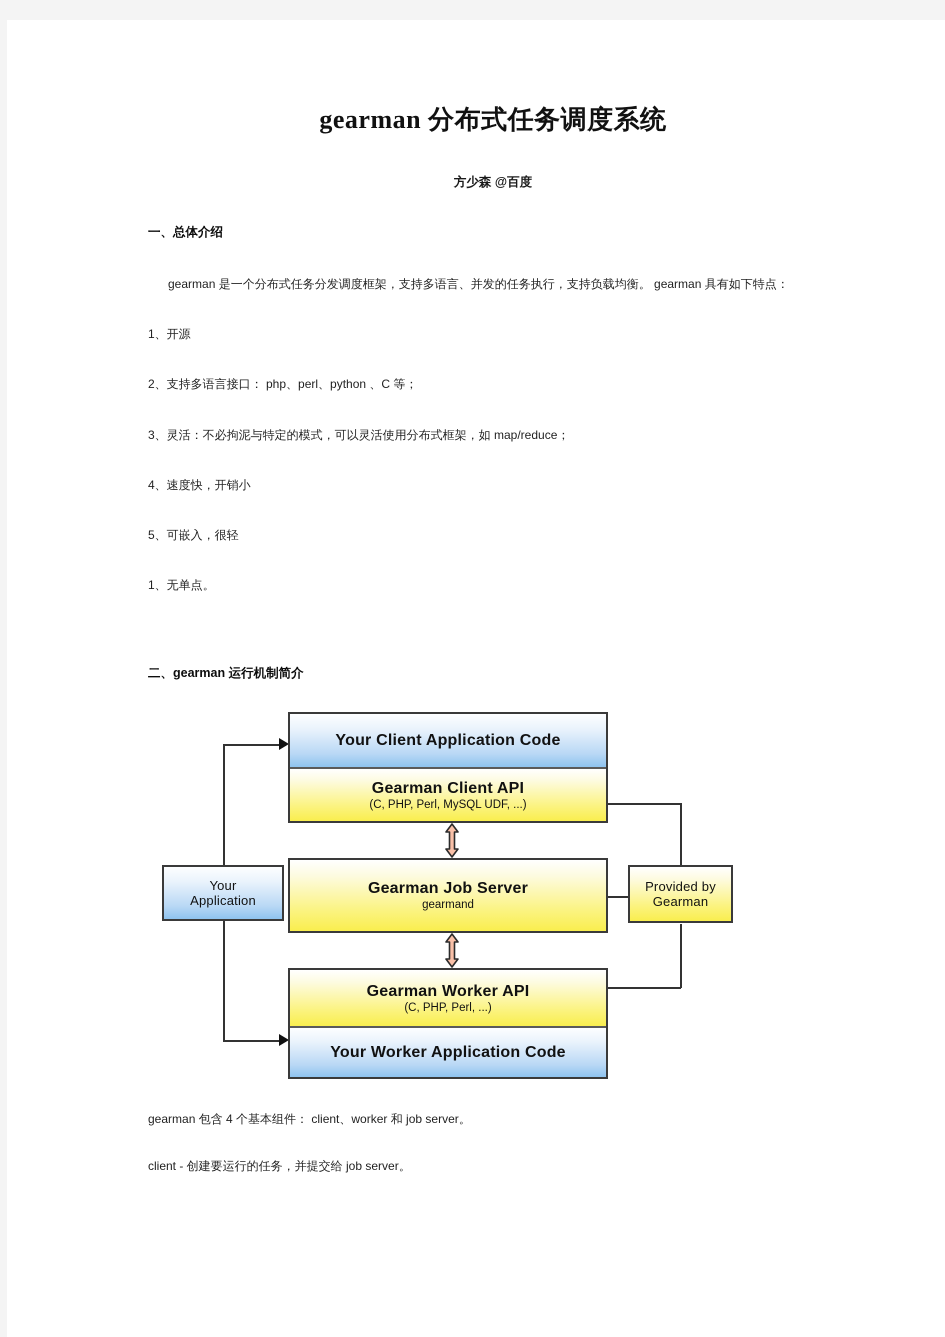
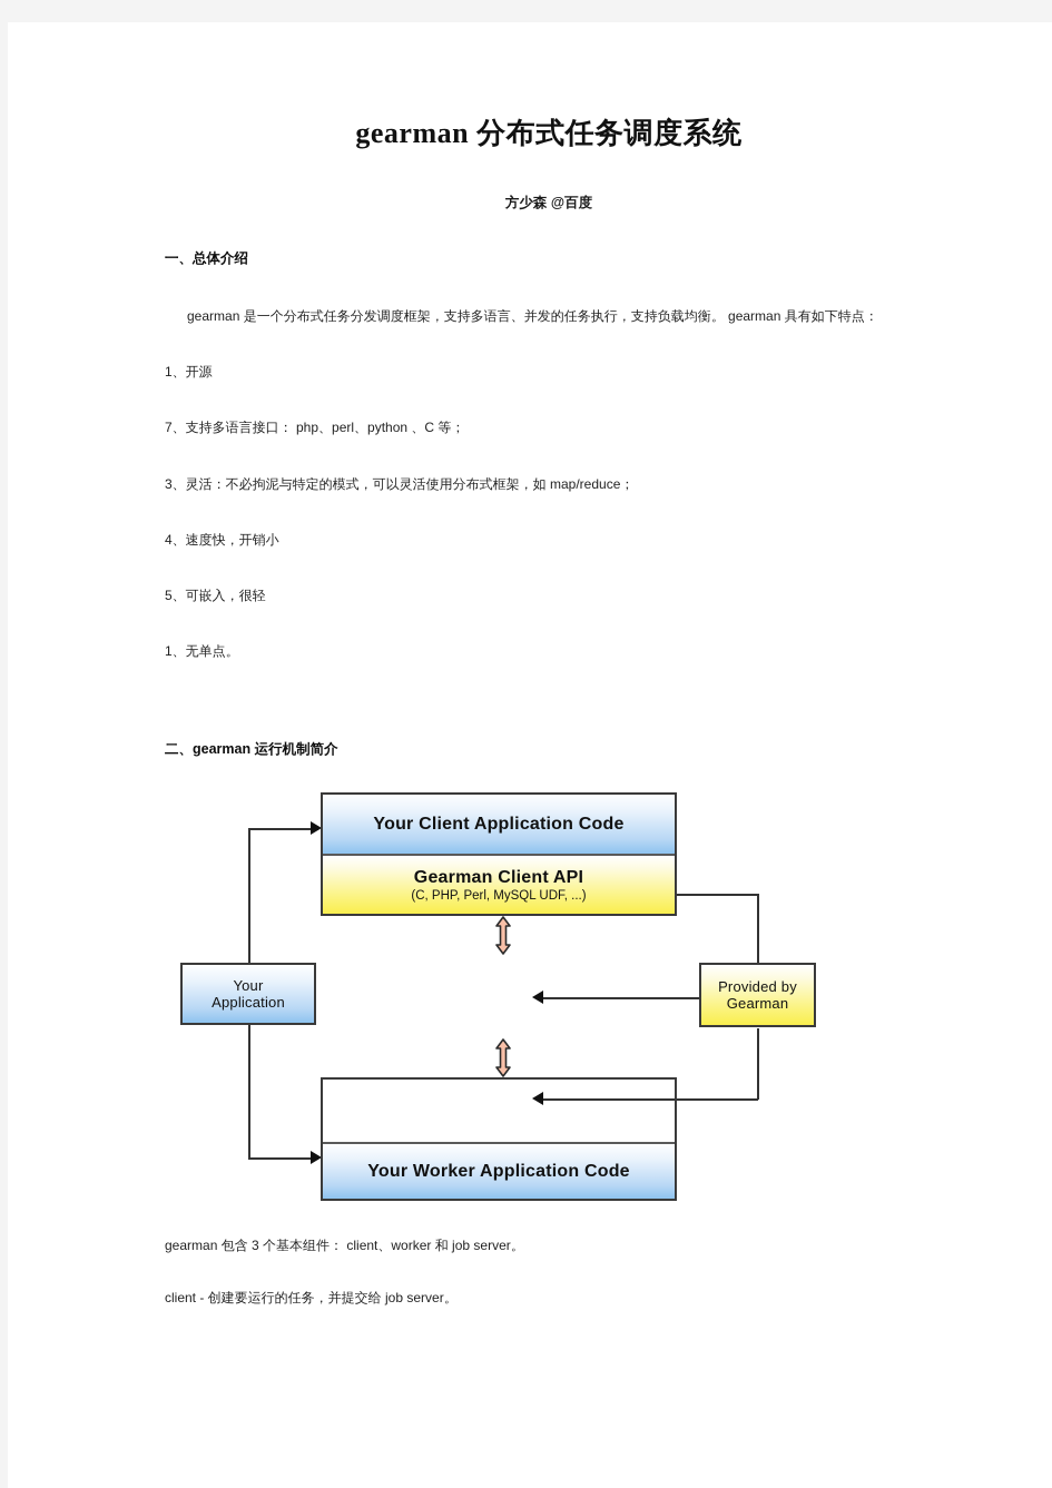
  gearman 分布式任务调度系统
  方少森 @百度
  一、总体介绍
  gearman 是一个分布式任务分发调度框架，支持多语言、并发的任务执行，支持负载均衡。 gearman 具有如下特点：
  1、开源
- 2、支持多语言接口： php、perl、python 、C 等；
+ 7、支持多语言接口： php、perl、python 、C 等；
  3、灵活：不必拘泥与特定的模式，可以灵活使用分布式框架，如 map/reduce；
  4、速度快，开销小
  5、可嵌入，很轻
  1、无单点。
  二、gearman 运行机制简介
  Your Client Application Code
  Gearman Client API
  (C, PHP, Perl, MySQL UDF, ...)
- Gearman Job Server
- gearmand
- Gearman Worker API
- (C, PHP, Perl, ...)
  Your Worker Application Code
  Your
  Application
  Provided by
  Gearman
- gearman 包含 4 个基本组件： client、worker 和 job server。
+ gearman 包含 3 个基本组件： client、worker 和 job server。
  client - 创建要运行的任务，并提交给 job server。
